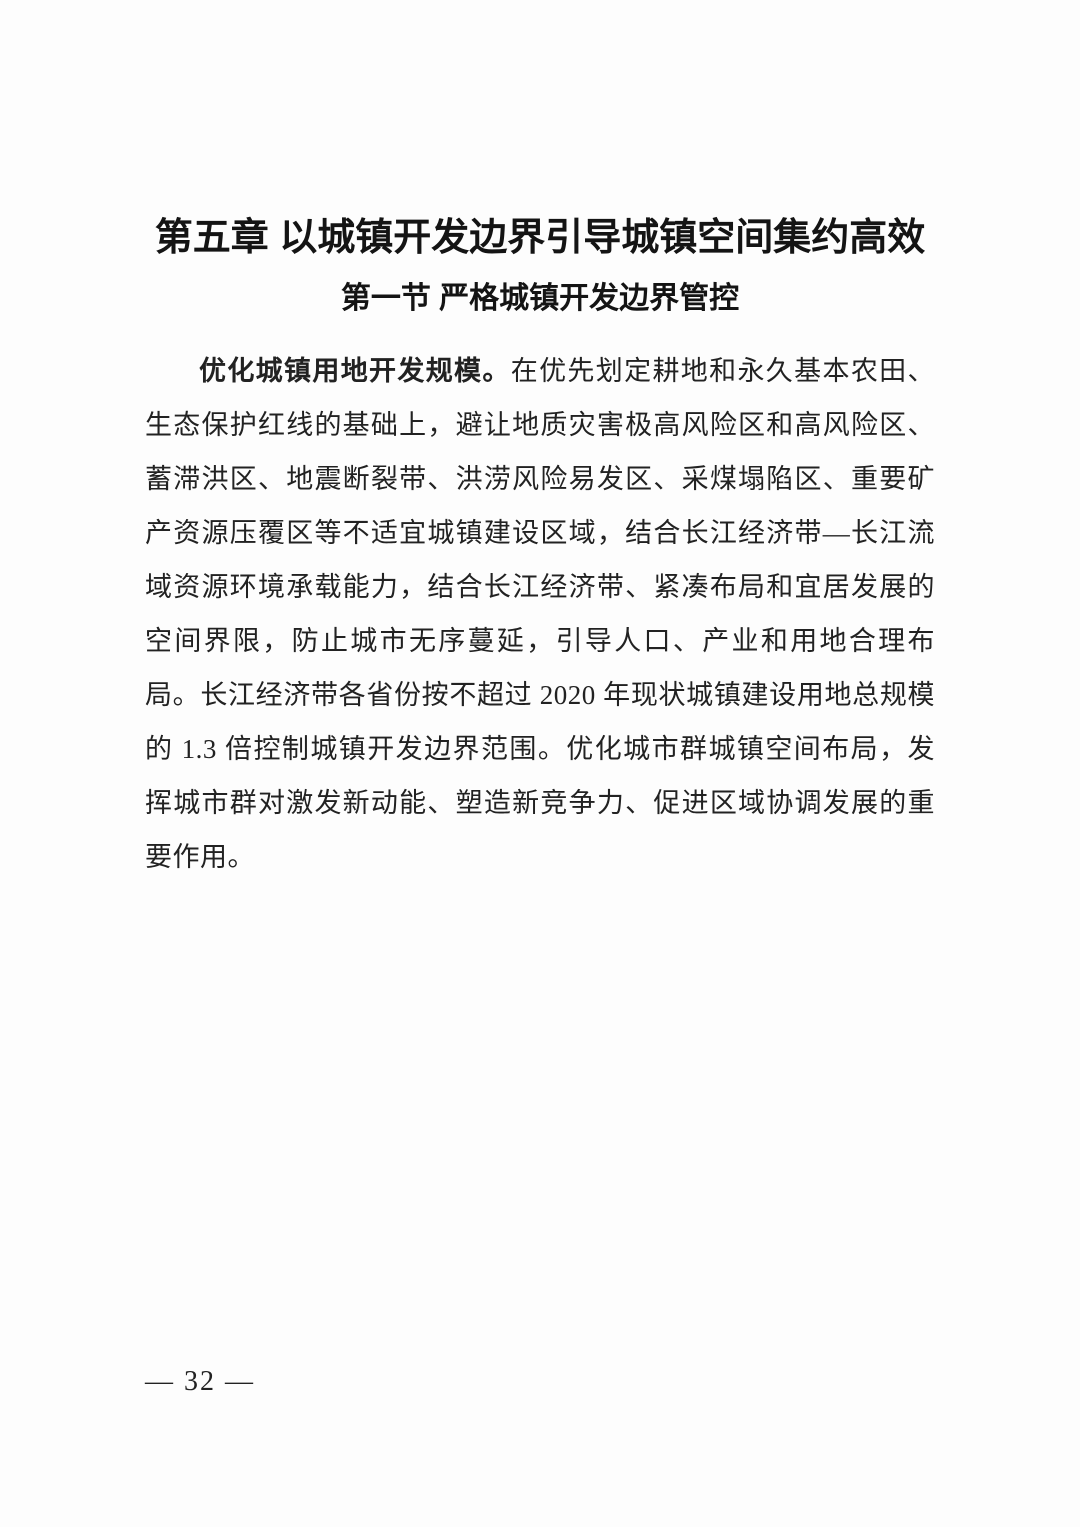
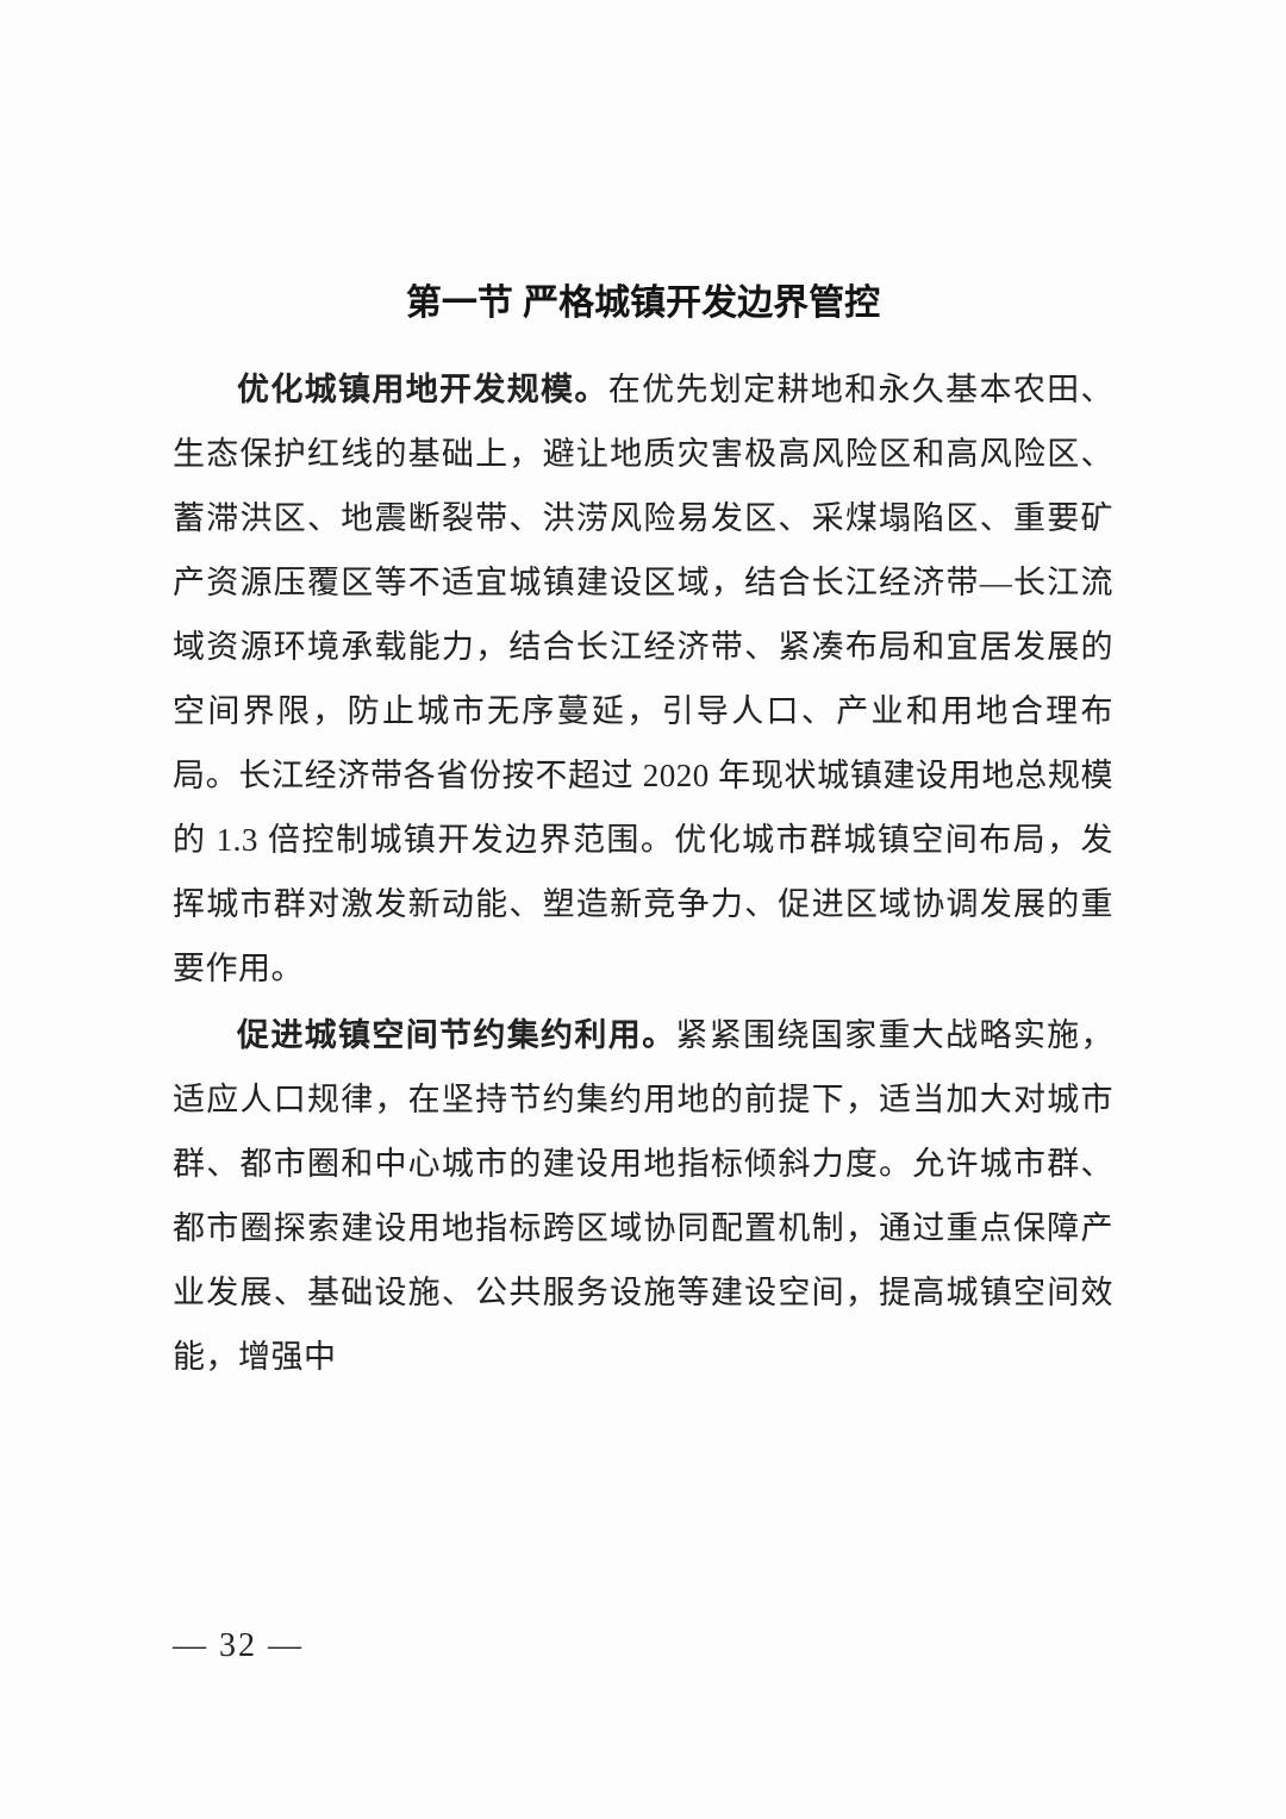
- 第五章 以城镇开发边界引导城镇空间集约高效
  第一节 严格城镇开发边界管控
  优化城镇用地开发规模。在优先划定耕地和永久基本农田、生态保护红线的基础上，避让地质灾害极高风险区和高风险区、蓄滞洪区、地震断裂带、洪涝风险易发区、采煤塌陷区、重要矿产资源压覆区等不适宜城镇建设区域，结合长江经济带—长江流域资源环境承载能力，结合长江经济带、紧凑布局和宜居发展的空间界限，防止城市无序蔓延，引导人口、产业和用地合理布局。长江经济带各省份按不超过 2020 年现状城镇建设用地总规模的 1.3 倍控制城镇开发边界范围。优化城市群城镇空间布局，发挥城市群对激发新动能、塑造新竞争力、促进区域协调发展的重要作用。
+ 促进城镇空间节约集约利用。紧紧围绕国家重大战略实施，适应人口规律，在坚持节约集约用地的前提下，适当加大对城市群、都市圈和中心城市的建设用地指标倾斜力度。允许城市群、都市圈探索建设用地指标跨区域协同配置机制，通过重点保障产业发展、基础设施、公共服务设施等建设空间，提高城镇空间效能，增强中
  — 32 —
